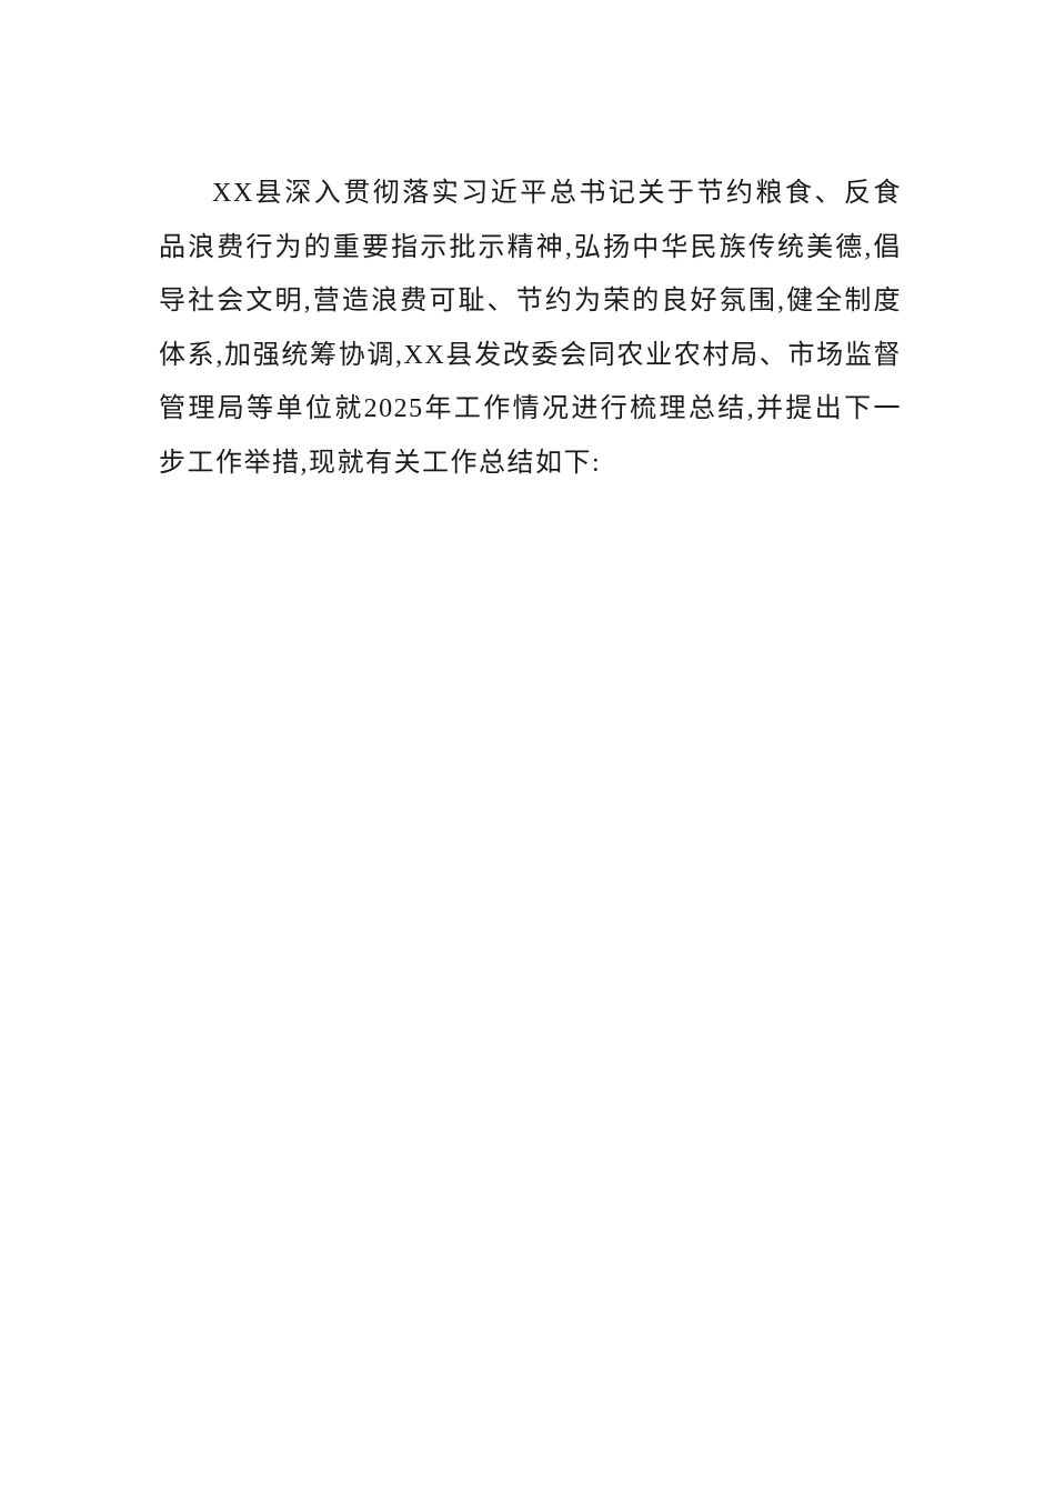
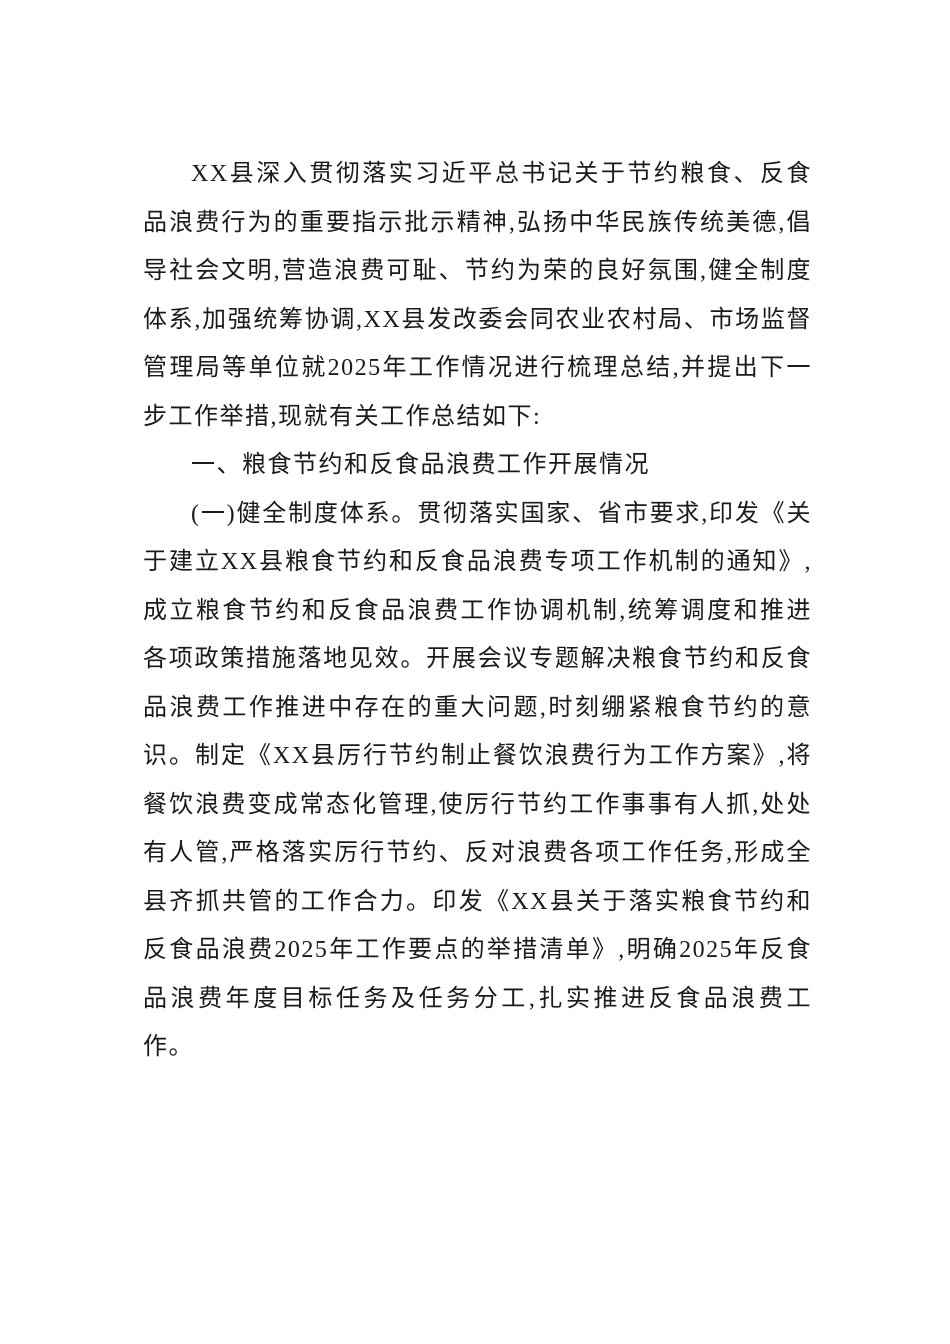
  XX县深入贯彻落实习近平总书记关于节约粮食、反食品浪费行为的重要指示批示精神,弘扬中华民族传统美德,倡导社会文明,营造浪费可耻、节约为荣的良好氛围,健全制度体系,加强统筹协调,XX县发改委会同农业农村局、市场监督管理局等单位就2025年工作情况进行梳理总结,并提出下一步工作举措,现就有关工作总结如下:
+ 一、粮食节约和反食品浪费工作开展情况
+ (一)健全制度体系。贯彻落实国家、省市要求,印发《关于建立XX县粮食节约和反食品浪费专项工作机制的通知》,成立粮食节约和反食品浪费工作协调机制,统筹调度和推进各项政策措施落地见效。开展会议专题解决粮食节约和反食品浪费工作推进中存在的重大问题,时刻绷紧粮食节约的意识。制定《XX县厉行节约制止餐饮浪费行为工作方案》,将餐饮浪费变成常态化管理,使厉行节约工作事事有人抓,处处有人管,严格落实厉行节约、反对浪费各项工作任务,形成全县齐抓共管的工作合力。印发《XX县关于落实粮食节约和反食品浪费2025年工作要点的举措清单》,明确2025年反食品浪费年度目标任务及任务分工,扎实推进反食品浪费工作。
